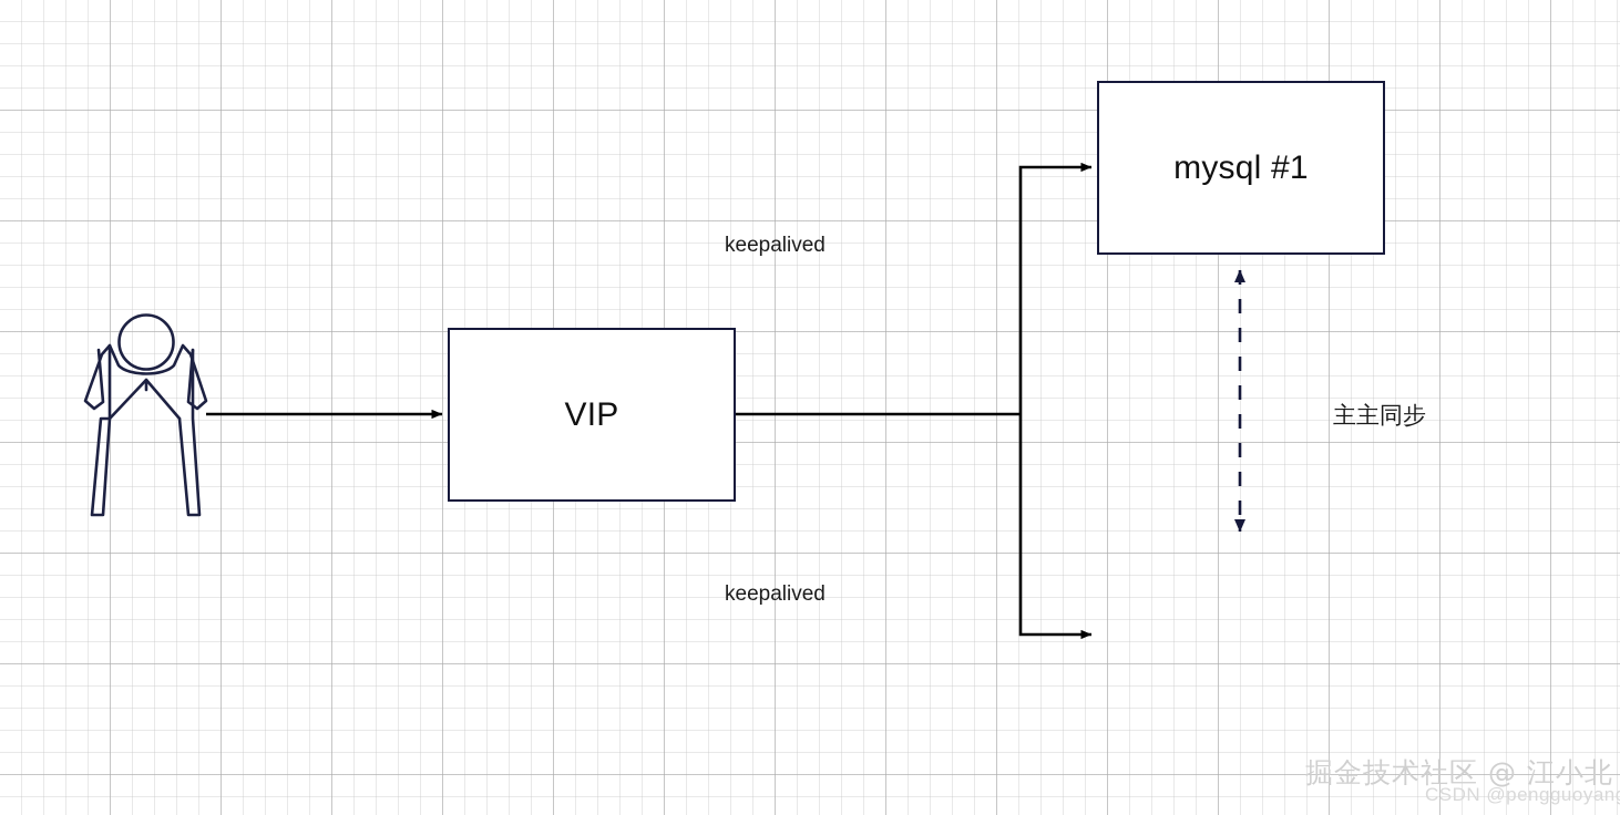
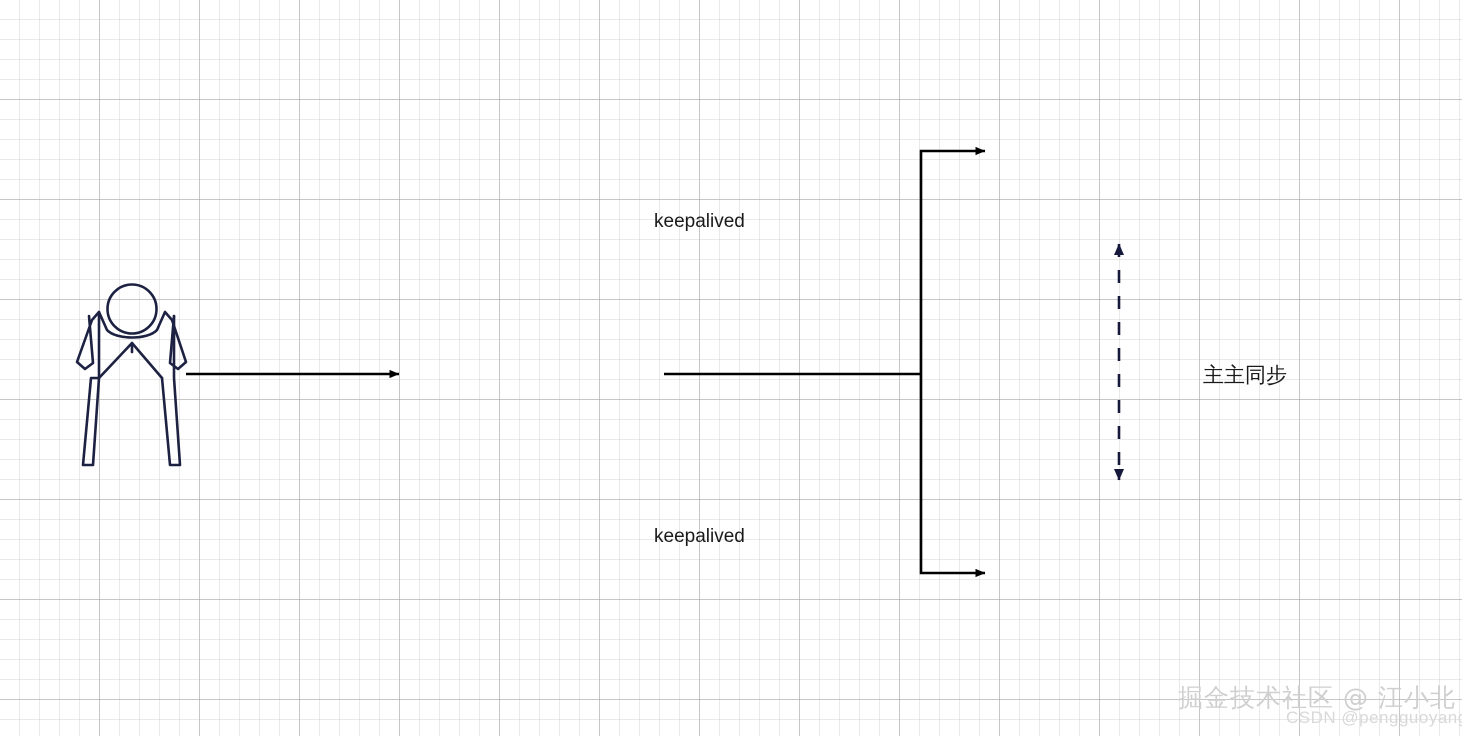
- VIP
- mysql #1
  keepalived
  keepalived
  主主同步
  掘金技术社区 @ 江小北
  CSDN @pengguoyan
